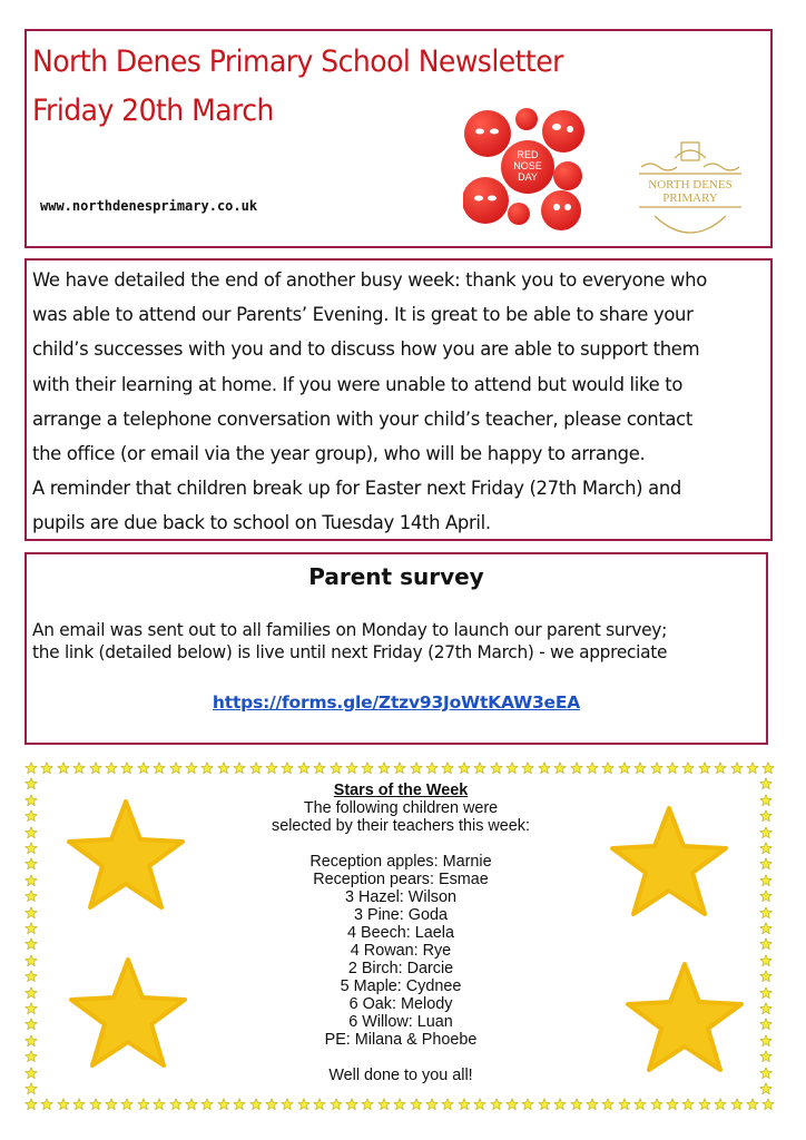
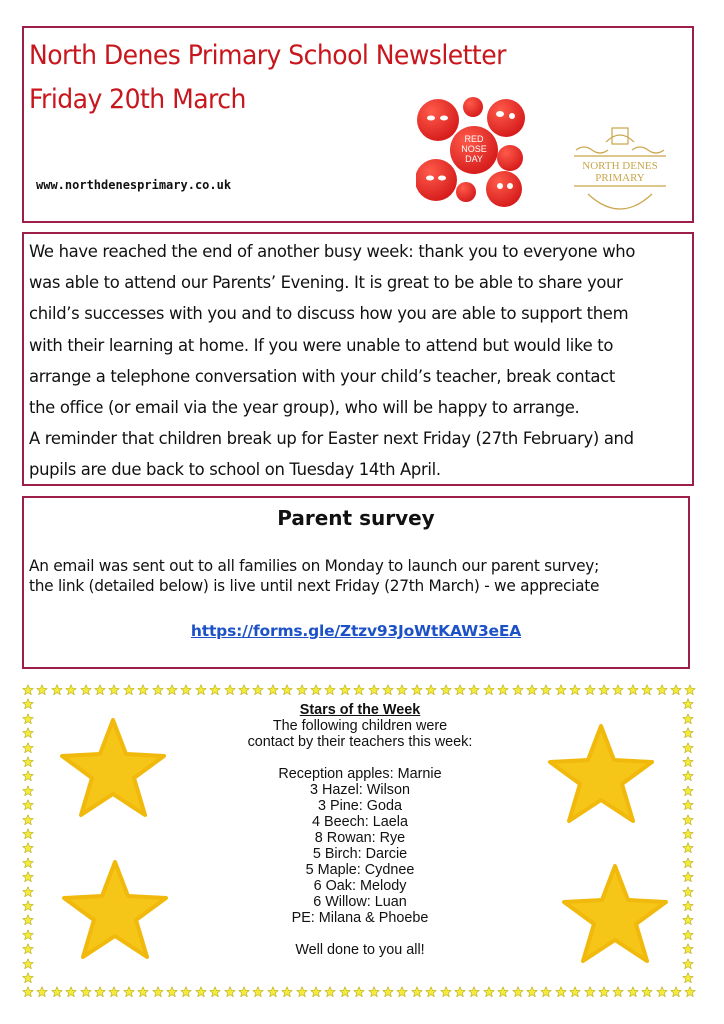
  North Denes Primary School Newsletter
  Friday 20th March
  www.northdenesprimary.co.uk
  RED
  NOSE
  DAY
  NORTH DENES
  PRIMARY
- We have detailed the end of another busy week: thank you to everyone who
+ We have reached the end of another busy week: thank you to everyone who
  was able to attend our Parents’ Evening. It is great to be able to share your
  child’s successes with you and to discuss how you are able to support them
  with their learning at home. If you were unable to attend but would like to
- arrange a telephone conversation with your child’s teacher, please contact
+ arrange a telephone conversation with your child’s teacher, break contact
  the office (or email via the year group), who will be happy to arrange.
- A reminder that children break up for Easter next Friday (27th March) and
+ A reminder that children break up for Easter next Friday (27th February) and
  pupils are due back to school on Tuesday 14th April.
  Parent survey
  An email was sent out to all families on Monday to launch our parent survey;
  the link (detailed below) is live until next Friday (27th March) - we appreciate
  https://forms.gle/Ztzv93JoWtKAW3eEA
  Stars of the Week
  The following children were
- selected by their teachers this week:
+ contact by their teachers this week:
  Reception apples: Marnie
- Reception pears: Esmae
  3 Hazel: Wilson
  3 Pine: Goda
  4 Beech: Laela
- 4 Rowan: Rye
+ 8 Rowan: Rye
- 2 Birch: Darcie
+ 5 Birch: Darcie
  5 Maple: Cydnee
  6 Oak: Melody
  6 Willow: Luan
  PE: Milana & Phoebe
  Well done to you all!
